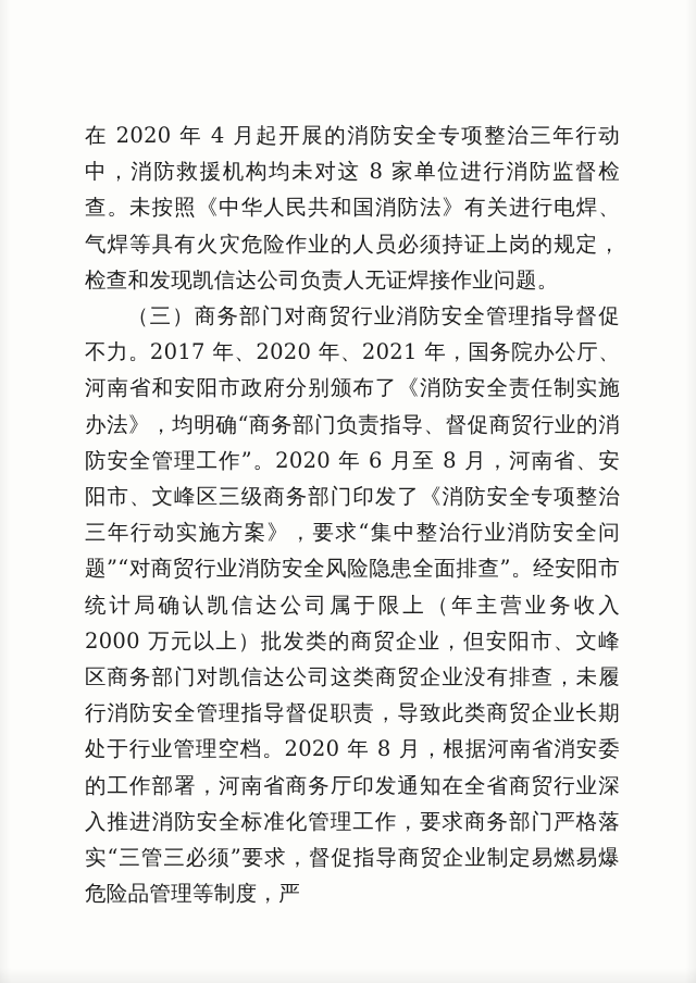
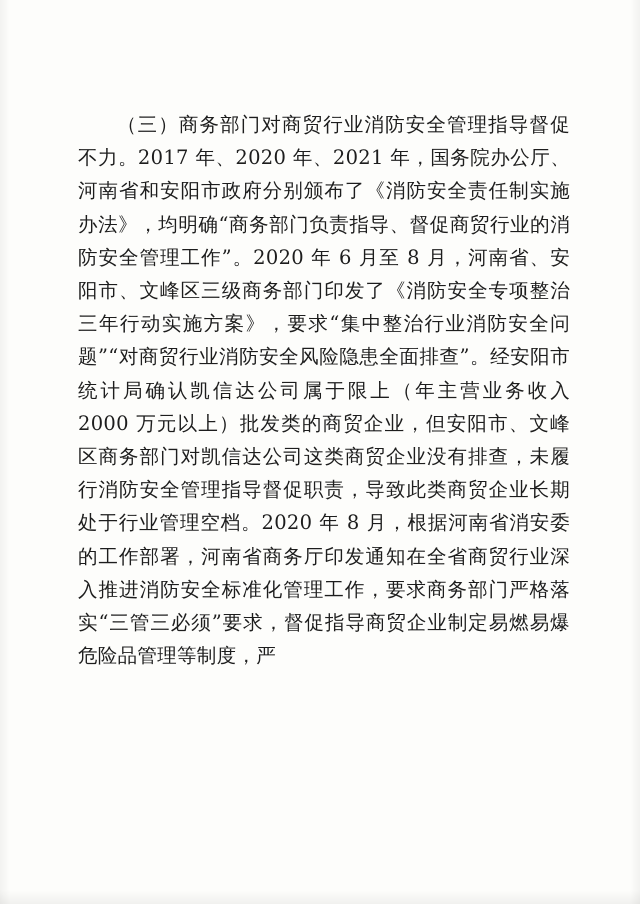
- 在 2020 年 4 月起开展的消防安全专项整治三年行动中，消防救援机构均未对这 8 家单位进行消防监督检查。未按照《中华人民共和国消防法》有关进行电焊、气焊等具有火灾危险作业的人员必须持证上岗的规定，检查和发现凯信达公司负责人无证焊接作业问题。
  （三）商务部门对商贸行业消防安全管理指导督促不力。2017 年、2020 年、2021 年，国务院办公厅、河南省和安阳市政府分别颁布了《消防安全责任制实施办法》，均明确“商务部门负责指导、督促商贸行业的消防安全管理工作”。2020 年 6 月至 8 月，河南省、安阳市、文峰区三级商务部门印发了《消防安全专项整治三年行动实施方案》，要求“集中整治行业消防安全问题”“对商贸行业消防安全风险隐患全面排查”。经安阳市统计局确认凯信达公司属于限上（年主营业务收入 2000 万元以上）批发类的商贸企业，但安阳市、文峰区商务部门对凯信达公司这类商贸企业没有排查，未履行消防安全管理指导督促职责，导致此类商贸企业长期处于行业管理空档。2020 年 8 月，根据河南省消安委的工作部署，河南省商务厅印发通知在全省商贸行业深入推进消防安全标准化管理工作，要求商务部门严格落实“三管三必须”要求，督促指导商贸企业制定易燃易爆危险品管理等制度，严
